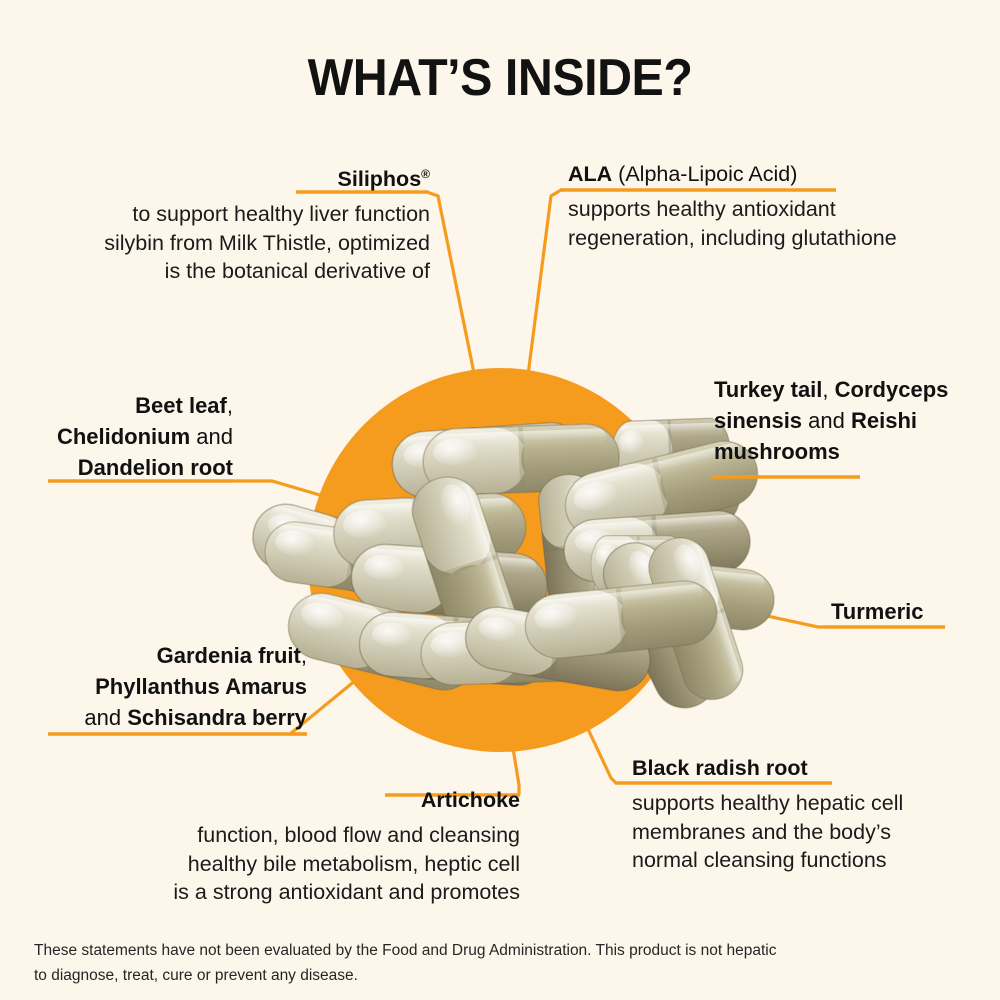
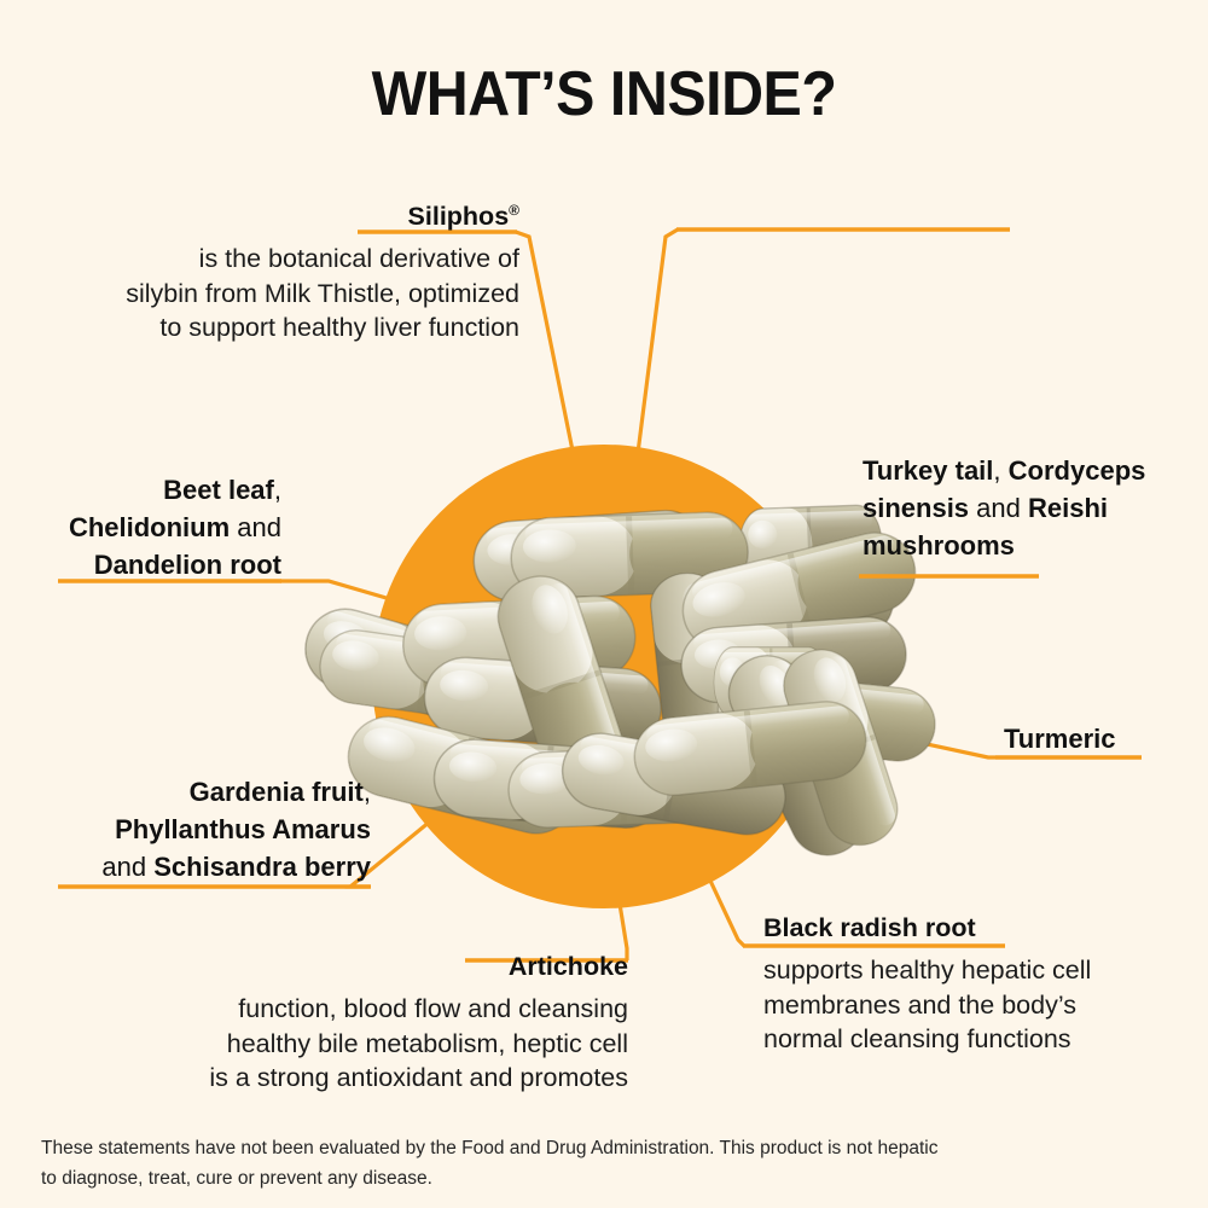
  WHAT’S INSIDE?
  Siliphos®
- to support healthy liver function
+ is the botanical derivative of
  silybin from Milk Thistle, optimized
- is the botanical derivative of
+ to support healthy liver function
- ALA (Alpha-Lipoic Acid)
- supports healthy antioxidant
- regeneration, including glutathione
  Beet leaf,
  Chelidonium and
  Dandelion root
  Turkey tail, Cordyceps
  sinensis and Reishi
  mushrooms
  Gardenia fruit,
  Phyllanthus Amarus
  and Schisandra berry
  Turmeric
  Artichoke
  function, blood flow and cleansing
  healthy bile metabolism, heptic cell
  is a strong antioxidant and promotes
  Black radish root
  supports healthy hepatic cell
  membranes and the body’s
  normal cleansing functions
  These statements have not been evaluated by the Food and Drug Administration. This product is not hepatic
  to diagnose, treat, cure or prevent any disease.
